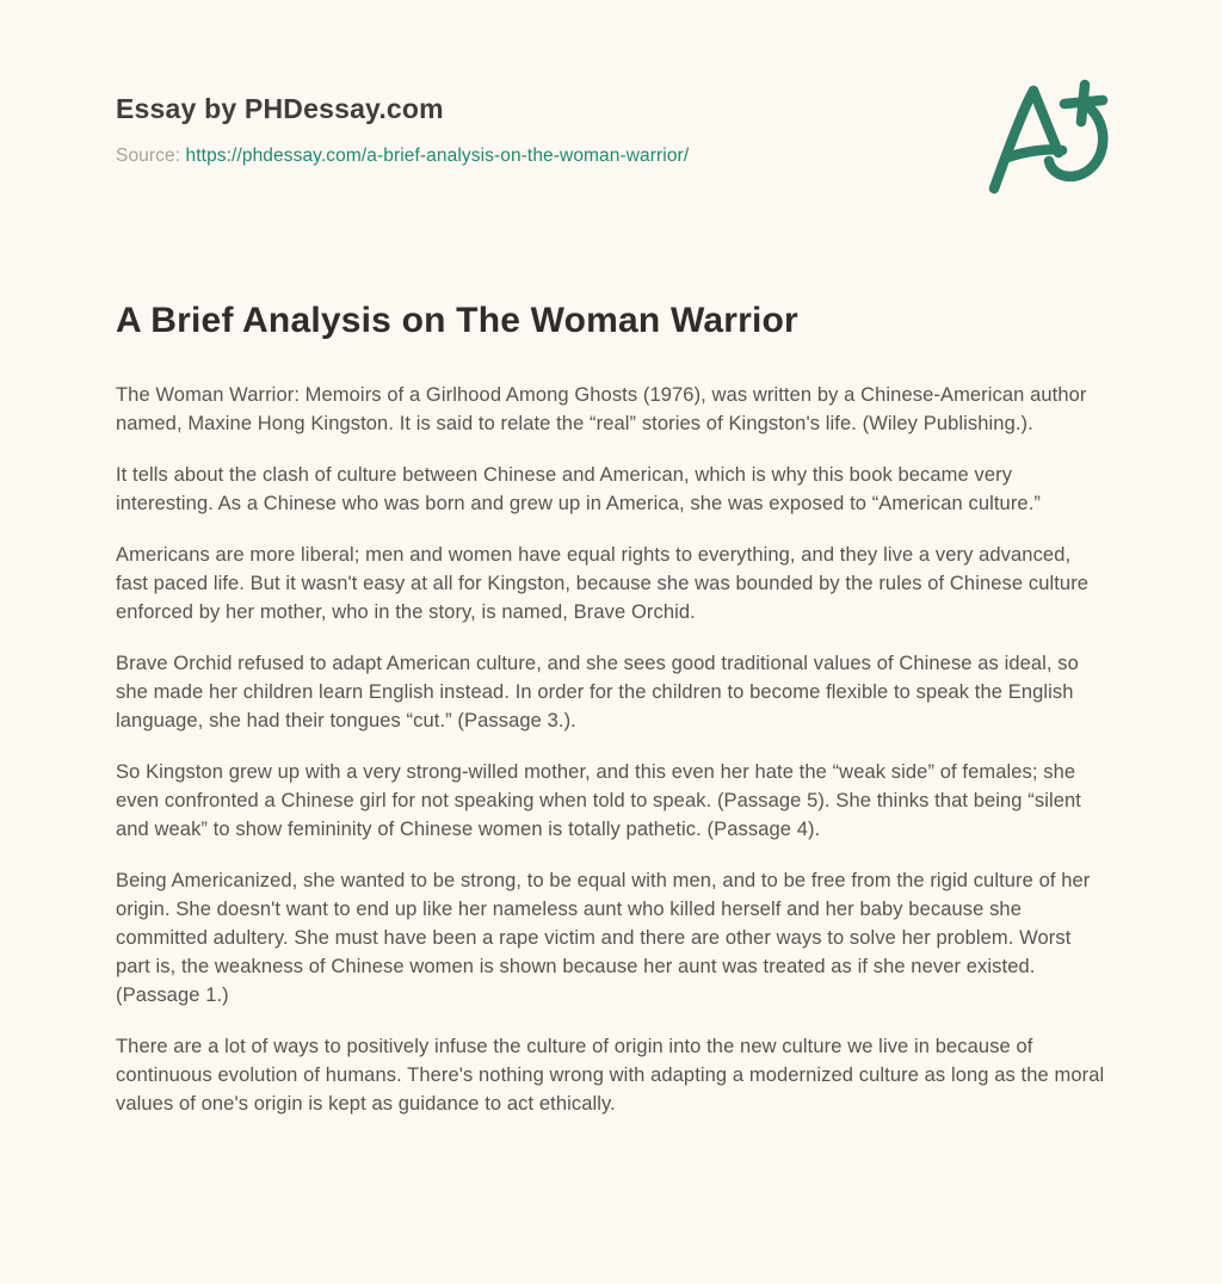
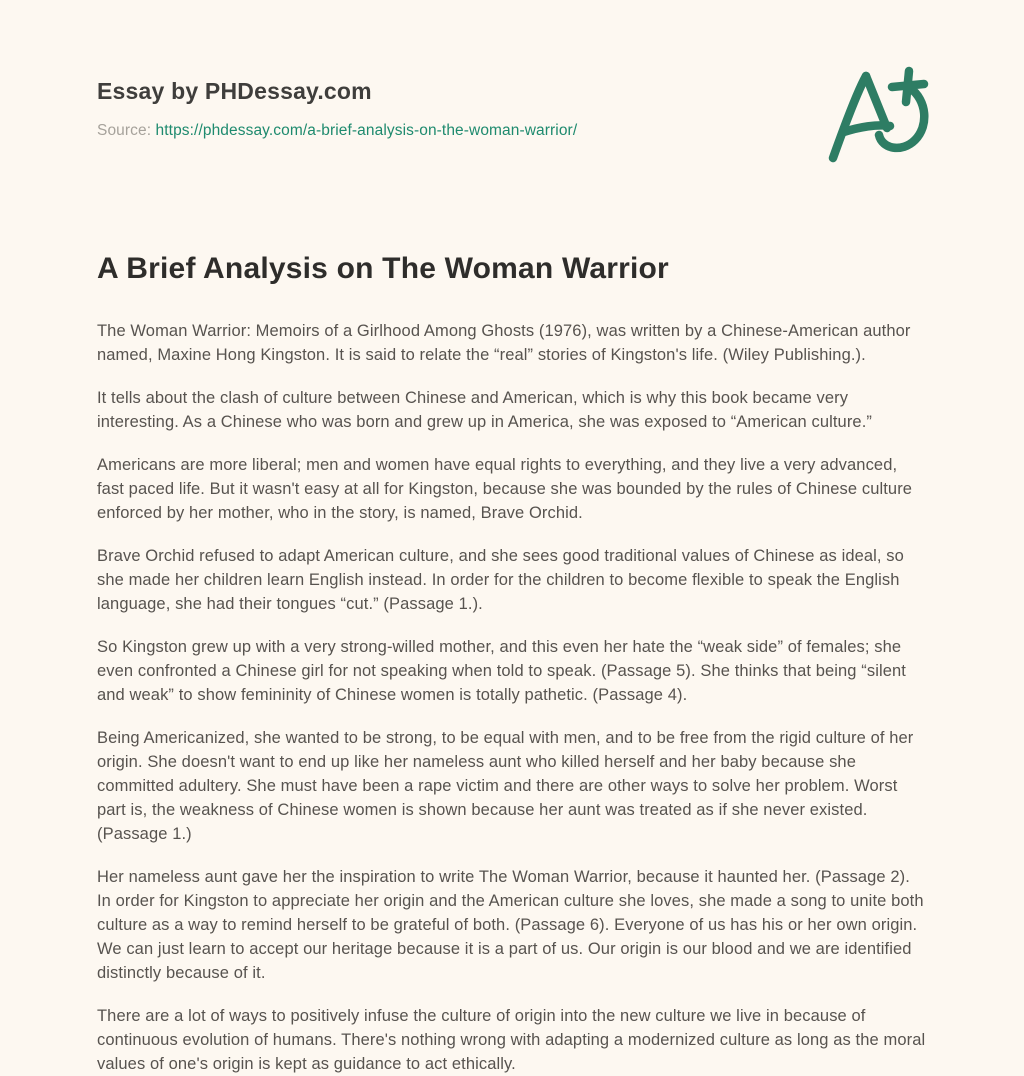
  Essay by PHDessay.com
  Source: https://phdessay.com/a-brief-analysis-on-the-woman-warrior/
  A Brief Analysis on The Woman Warrior
  The Woman Warrior: Memoirs of a Girlhood Among Ghosts (1976), was written by a Chinese-American author named, Maxine Hong Kingston. It is said to relate the “real” stories of Kingston's life. (Wiley Publishing.).
  It tells about the clash of culture between Chinese and American, which is why this book became very interesting. As a Chinese who was born and grew up in America, she was exposed to “American culture.”
  Americans are more liberal; men and women have equal rights to everything, and they live a very advanced, fast paced life. But it wasn't easy at all for Kingston, because she was bounded by the rules of Chinese culture enforced by her mother, who in the story, is named, Brave Orchid.
- Brave Orchid refused to adapt American culture, and she sees good traditional values of Chinese as ideal, so she made her children learn English instead. In order for the children to become flexible to speak the English language, she had their tongues “cut.” (Passage 3.).
+ Brave Orchid refused to adapt American culture, and she sees good traditional values of Chinese as ideal, so she made her children learn English instead. In order for the children to become flexible to speak the English language, she had their tongues “cut.” (Passage 1.).
  So Kingston grew up with a very strong-willed mother, and this even her hate the “weak side” of females; she even confronted a Chinese girl for not speaking when told to speak. (Passage 5). She thinks that being “silent and weak” to show femininity of Chinese women is totally pathetic. (Passage 4).
  Being Americanized, she wanted to be strong, to be equal with men, and to be free from the rigid culture of her origin. She doesn't want to end up like her nameless aunt who killed herself and her baby because she committed adultery. She must have been a rape victim and there are other ways to solve her problem. Worst part is, the weakness of Chinese women is shown because her aunt was treated as if she never existed. (Passage 1.)
+ Her nameless aunt gave her the inspiration to write The Woman Warrior, because it haunted her. (Passage 2). In order for Kingston to appreciate her origin and the American culture she loves, she made a song to unite both culture as a way to remind herself to be grateful of both. (Passage 6). Everyone of us has his or her own origin. We can just learn to accept our heritage because it is a part of us. Our origin is our blood and we are identified distinctly because of it.
  There are a lot of ways to positively infuse the culture of origin into the new culture we live in because of continuous evolution of humans. There's nothing wrong with adapting a modernized culture as long as the moral values of one's origin is kept as guidance to act ethically.
